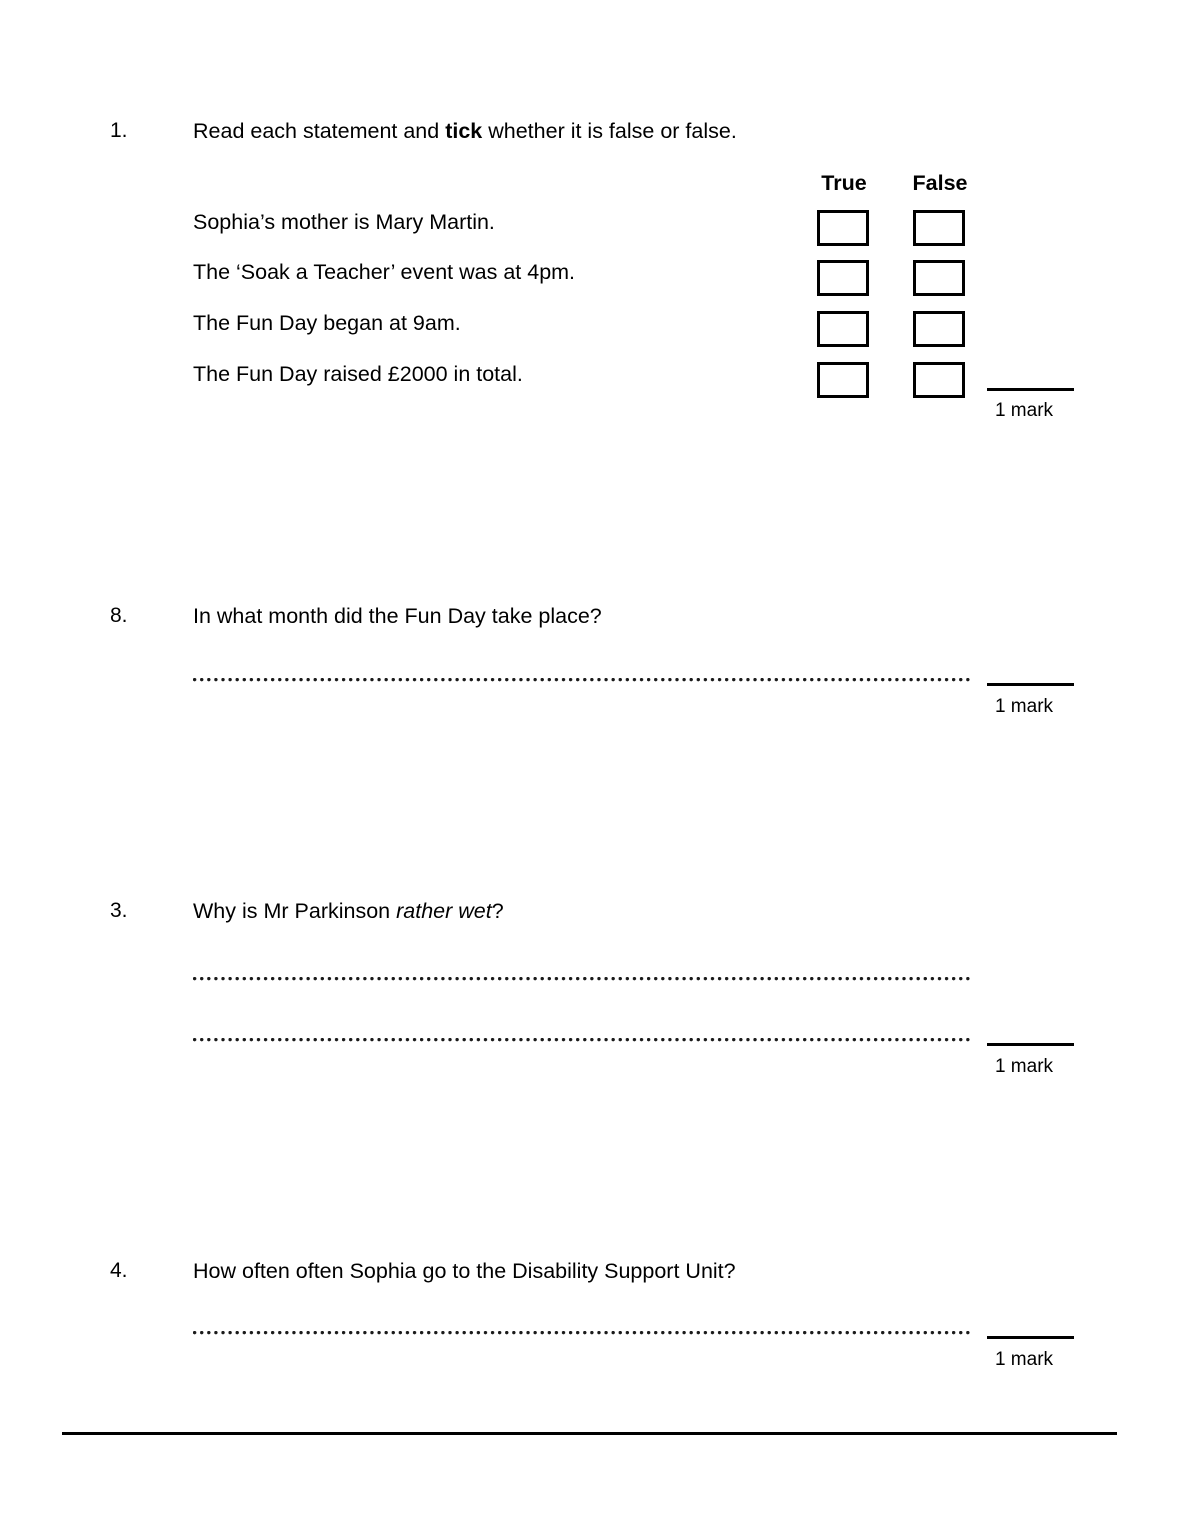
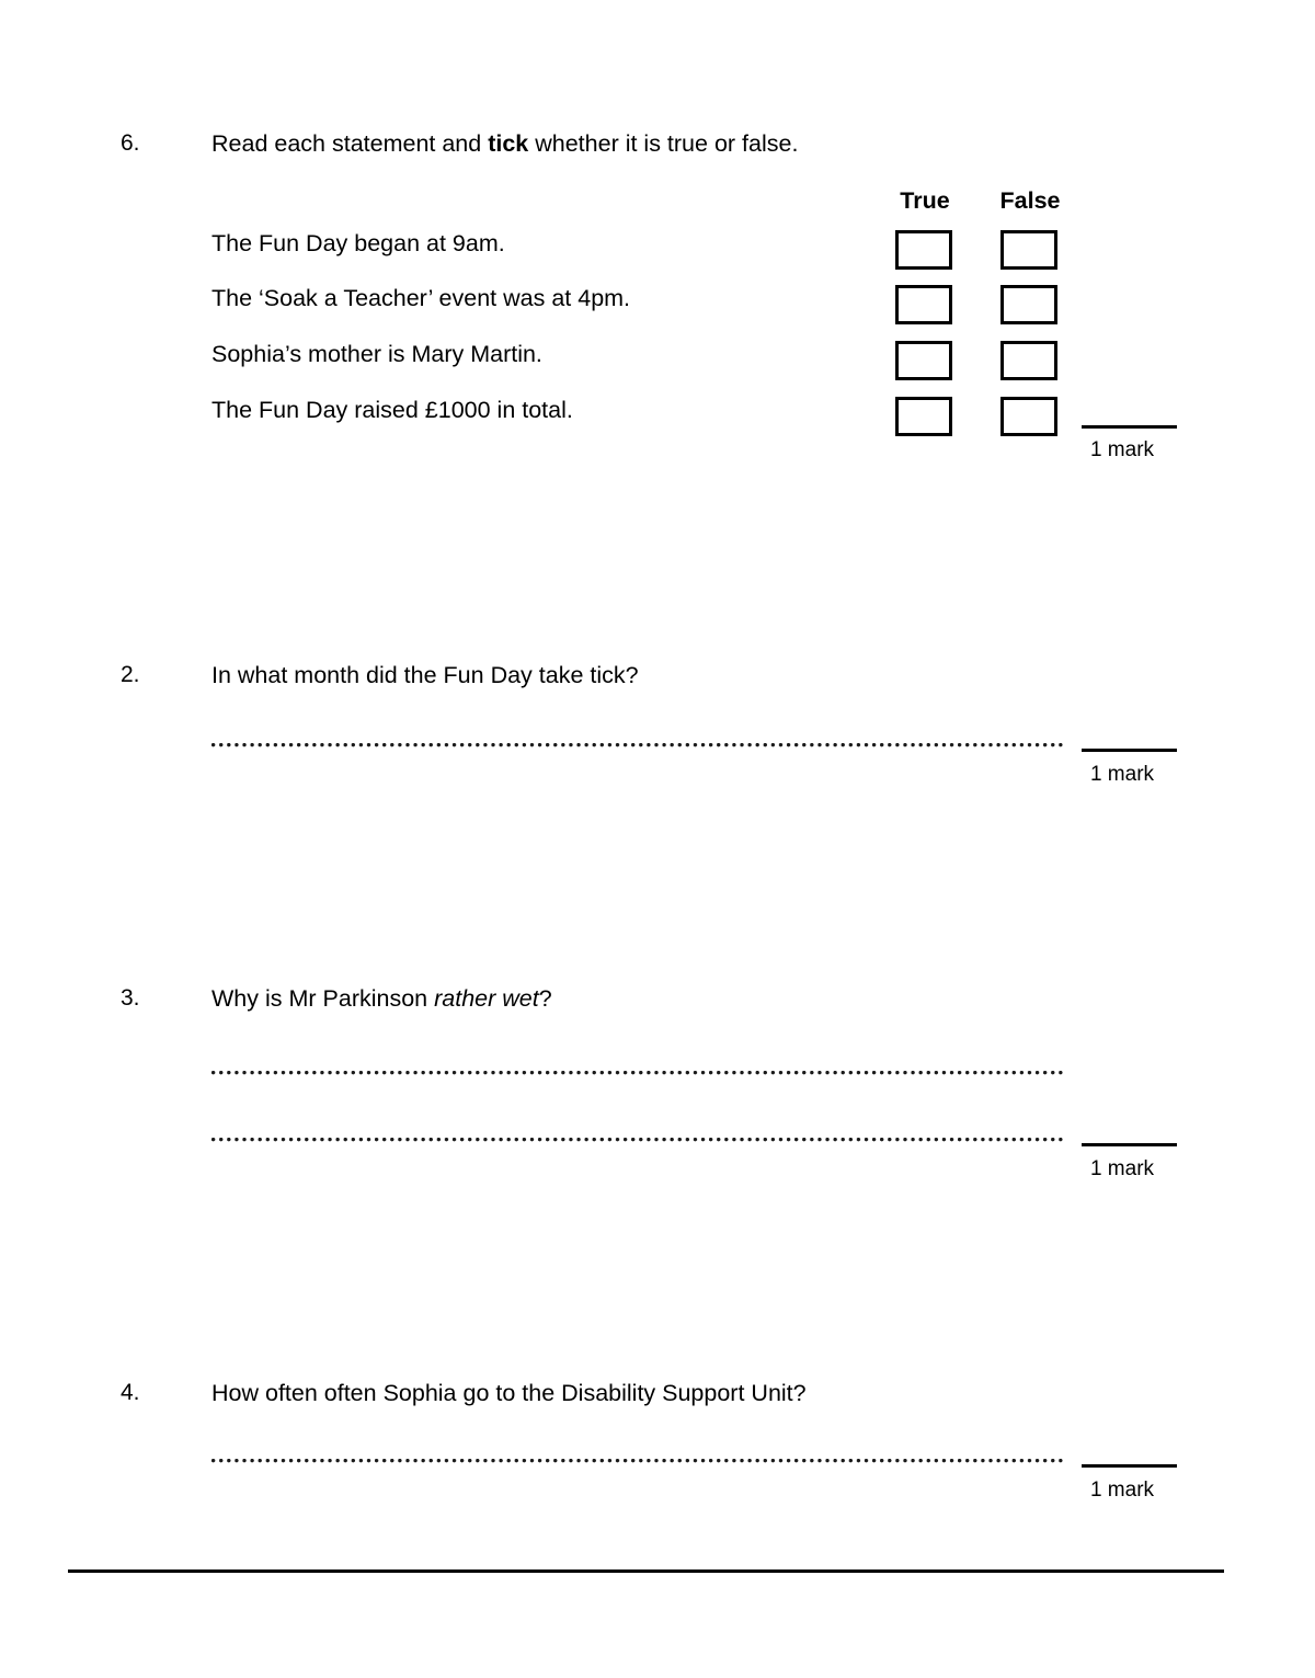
- 1.
+ 6.
- Read each statement and tick whether it is false or false.
+ Read each statement and tick whether it is true or false.
  True
  False
- Sophia’s mother is Mary Martin.
+ The Fun Day began at 9am.
  The ‘Soak a Teacher’ event was at 4pm.
- The Fun Day began at 9am.
+ Sophia’s mother is Mary Martin.
- The Fun Day raised £2000 in total.
+ The Fun Day raised £1000 in total.
  1 mark
- 8.
+ 2.
- In what month did the Fun Day take place?
+ In what month did the Fun Day take tick?
  1 mark
  3.
  Why is Mr Parkinson rather wet?
  1 mark
  4.
  How often often Sophia go to the Disability Support Unit?
  1 mark
